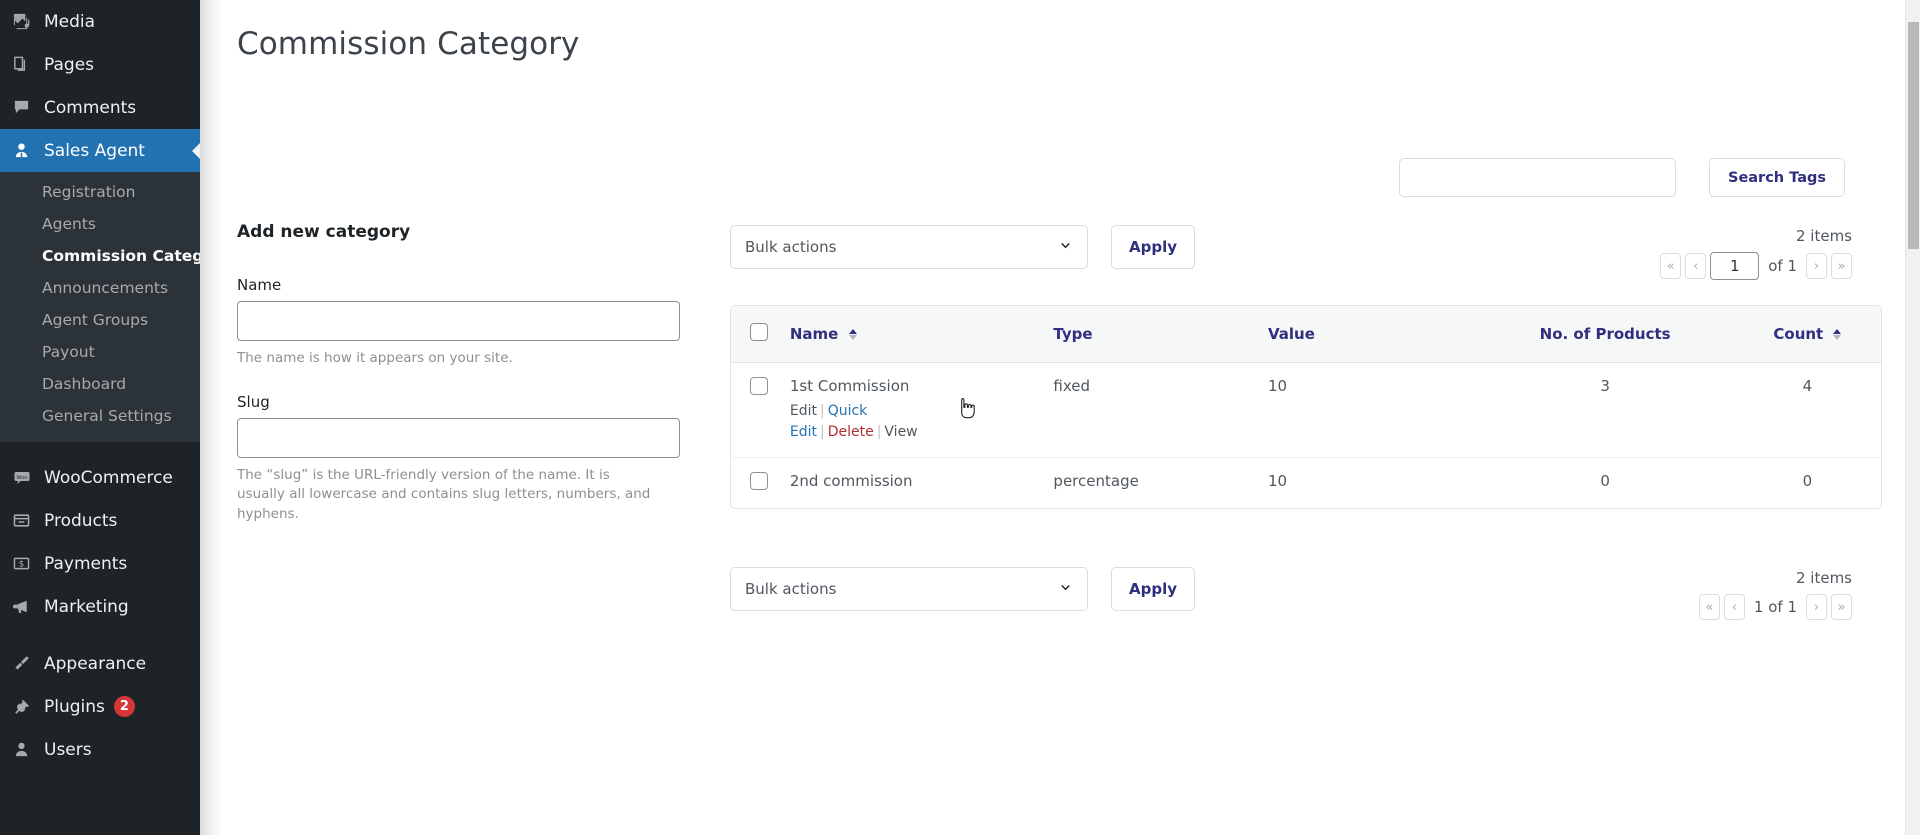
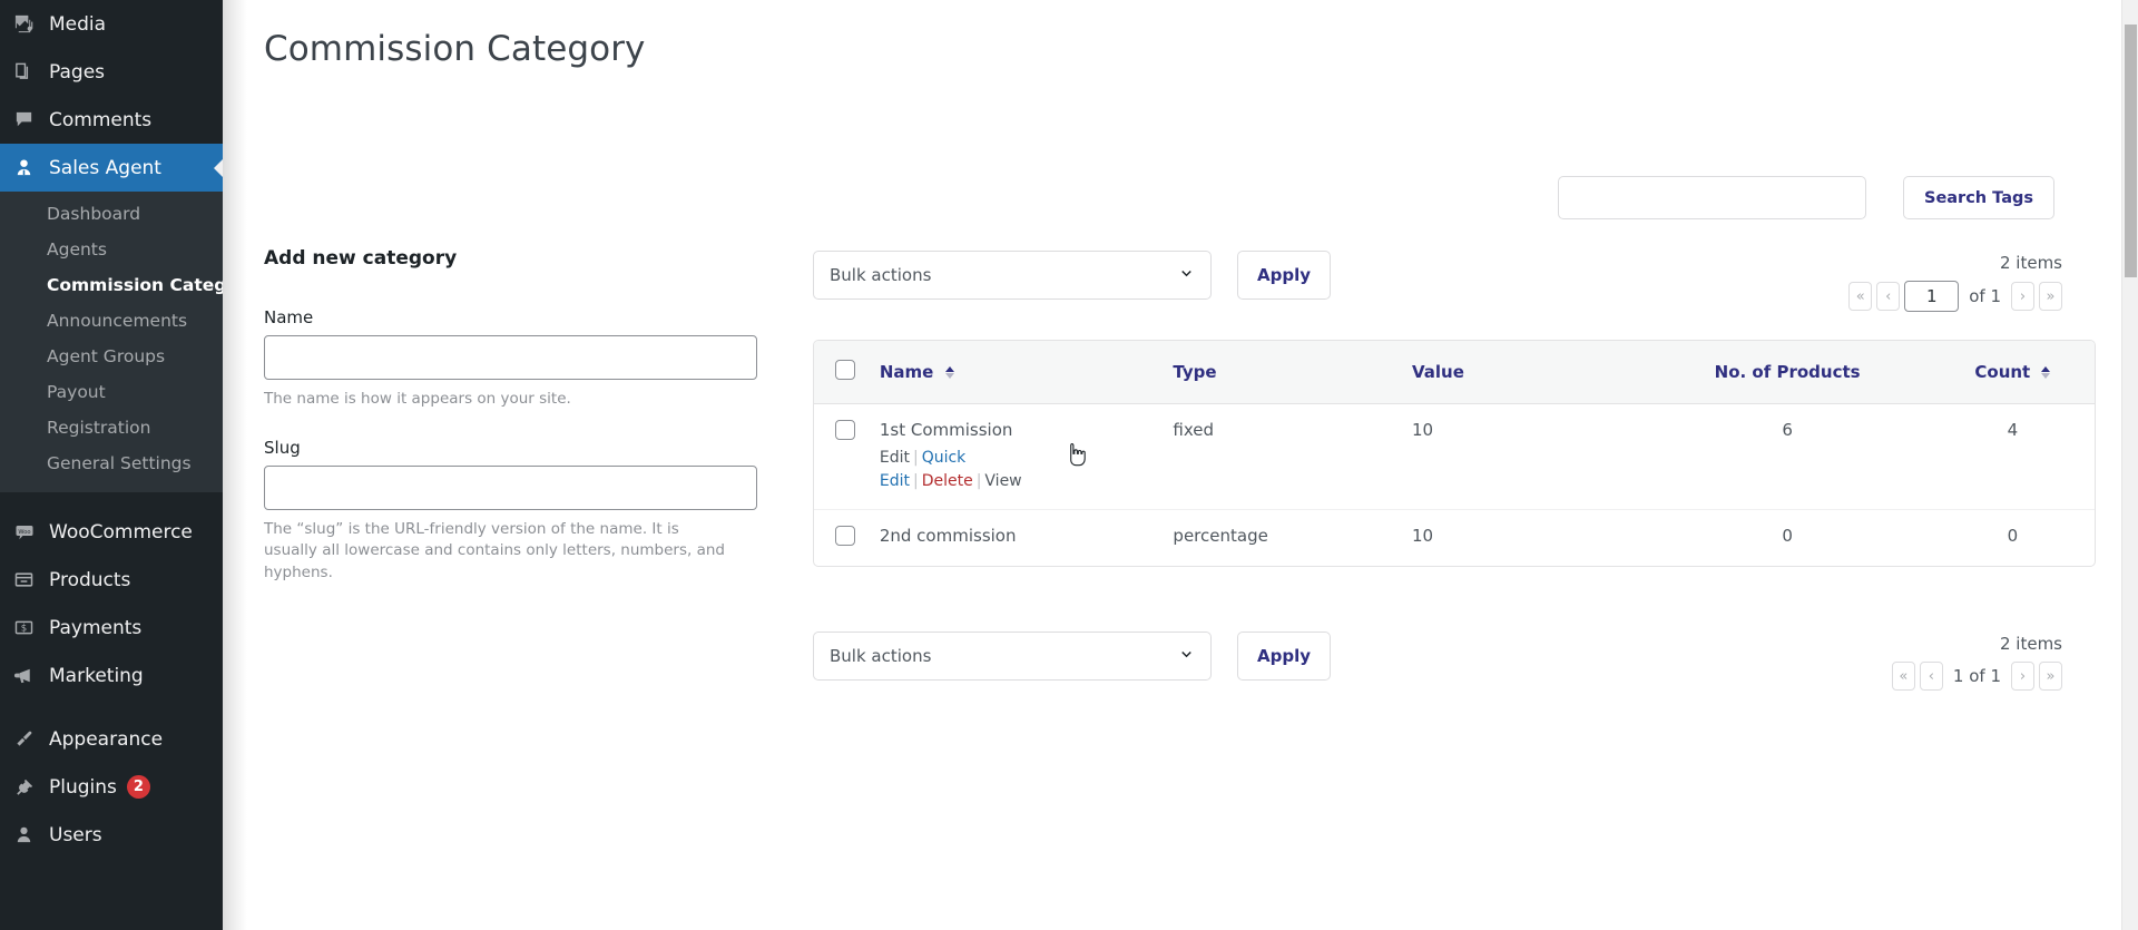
  Media
  Pages
  Comments
  Sales Agent
- Registration
+ Dashboard
  Agents
  Commission Categ
  Announcements
  Agent Groups
  Payout
- Dashboard
+ Registration
  General Settings
  WooCommerce
  Products
  $
  Payments
  Marketing
  Appearance
  Plugins
  2
  Users
  Commission Category
  Add new category
  Name
  The name is how it appears on your site.
  Slug
- The “slug” is the URL-friendly version of the name. It is usually all lowercase and contains slug letters, numbers, and hyphens.
+ The “slug” is the URL-friendly version of the name. It is usually all lowercase and contains only letters, numbers, and hyphens.
  Search Tags
  Bulk actions
  Apply
  2 items
  «
  ‹
  1
  of 1
  ›
  »
  	Name	Type	Value	No. of Products	Count
- 	1st Commission Edit | Quick Edit | Delete | View	fixed	10	3	4
+ 	1st Commission Edit | Quick Edit | Delete | View	fixed	10	6	4
  	2nd commission	percentage	10	0	0
  Bulk actions
  Apply
  2 items
  «
  ‹
  1 of 1
  ›
  »
